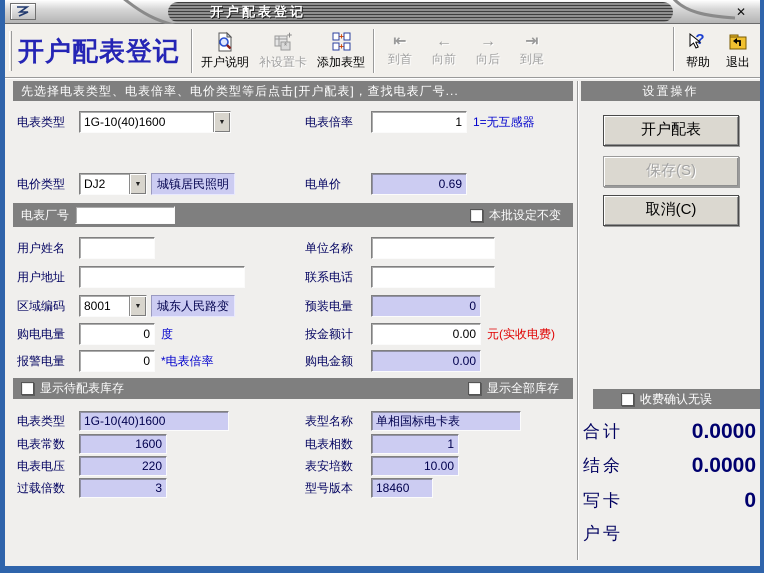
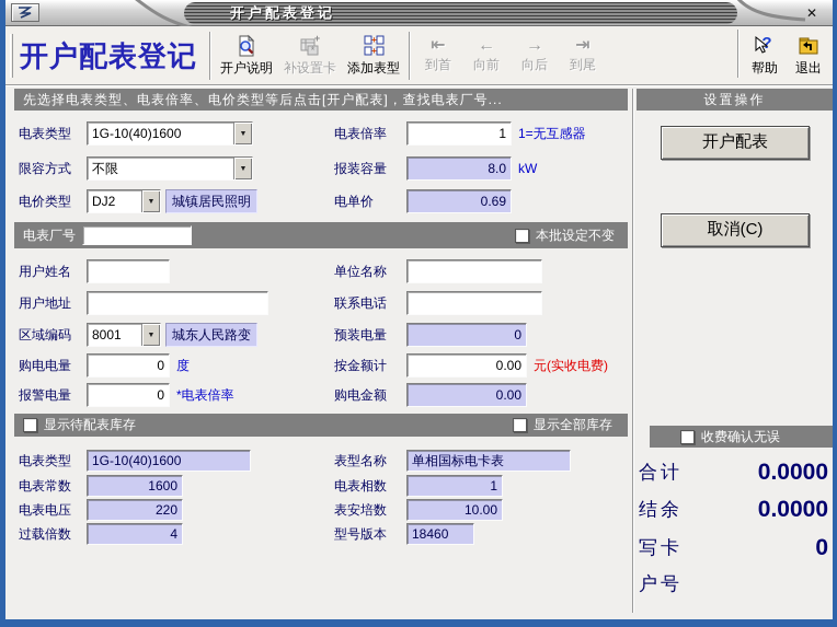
  开户配表登记
  ✕
  开户配表登记
  开户说明
  *
  +
  补设置卡
  +
  +
  添加表型
  ⇤
  到首
  ←
  向前
  →
  向后
  ⇥
  到尾
  ?
  帮助
  退出
  先选择电表类型、电表倍率、电价类型等后点击[开户配表]，查找电表厂号...
  电表类型
  1G-10(40)1600
  电表倍率
  1
  1=无互感器
+ 限容方式
+ 不限
+ 报装容量
+ 8.0
+ kW
  电价类型
  DJ2
  城镇居民照明
  电单价
  0.69
  电表厂号
  本批设定不变
  用户姓名
  单位名称
  用户地址
  联系电话
  区域编码
  8001
  城东人民路变
  预装电量
  0
  购电电量
  0
  度
  按金额计
  0.00
  元(实收电费)
  报警电量
  0
  *电表倍率
  购电金额
  0.00
  显示待配表库存
  显示全部库存
  电表类型
  1G-10(40)1600
  表型名称
  单相国标电卡表
  电表常数
  1600
  电表相数
  1
  电表电压
  220
  表安培数
  10.00
  过载倍数
- 3
+ 4
  型号版本
  18460
  设置操作
  开户配表
- 保存(S)
  取消(C)
  收费确认无误
  合计
  0.0000
  结余
  0.0000
  写卡
  0
  户号
